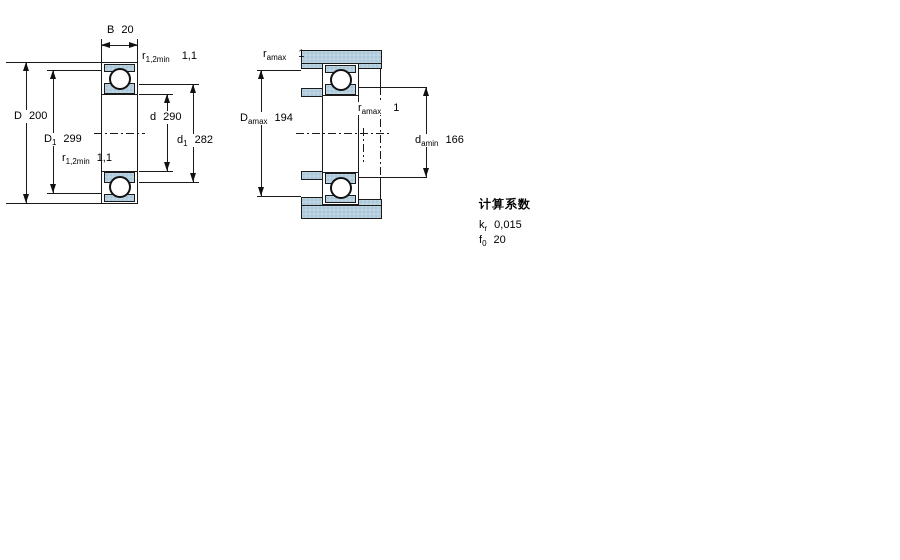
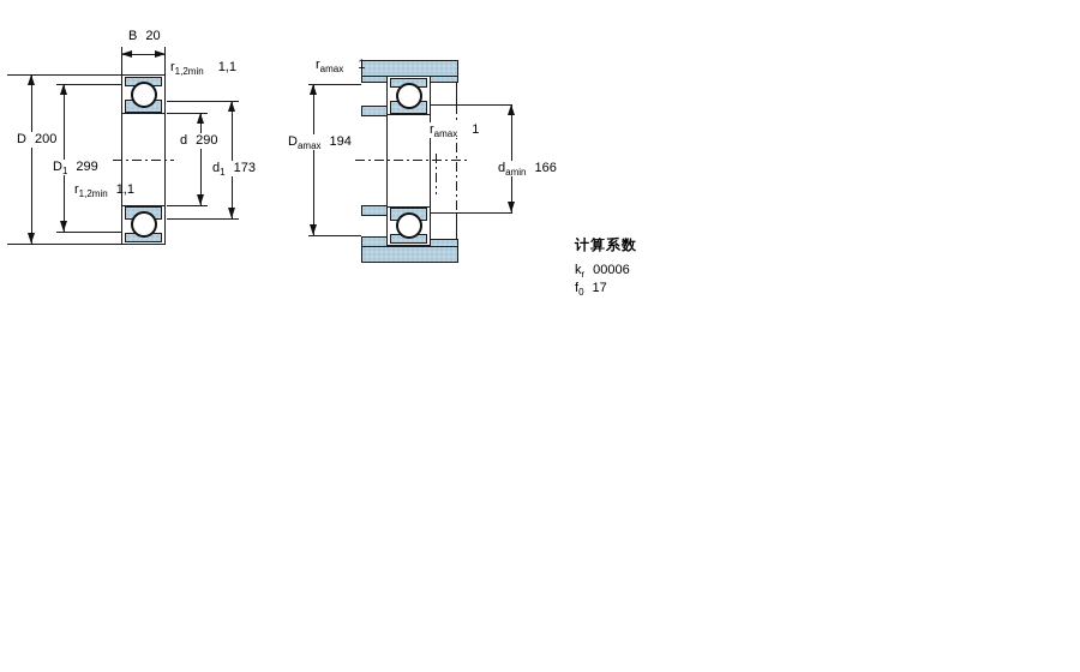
  B 20
  D 200
  D1 299
  d 290
- d1 282
+ d1 173
  r1,2min 1,1
  r1,2min 1,1
  Damax 194
  ramax 1
  damin 166
  ramax 1
  计算系数
- kr 0,015
+ kr 00006
- f0 20
+ f0 17
